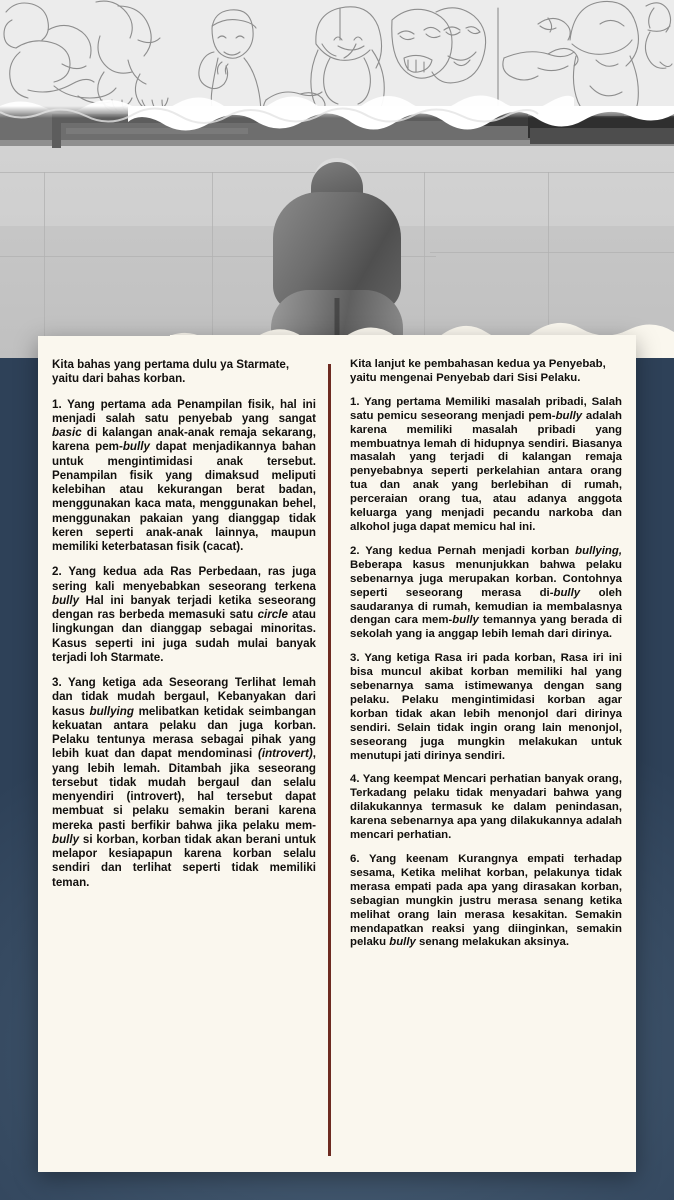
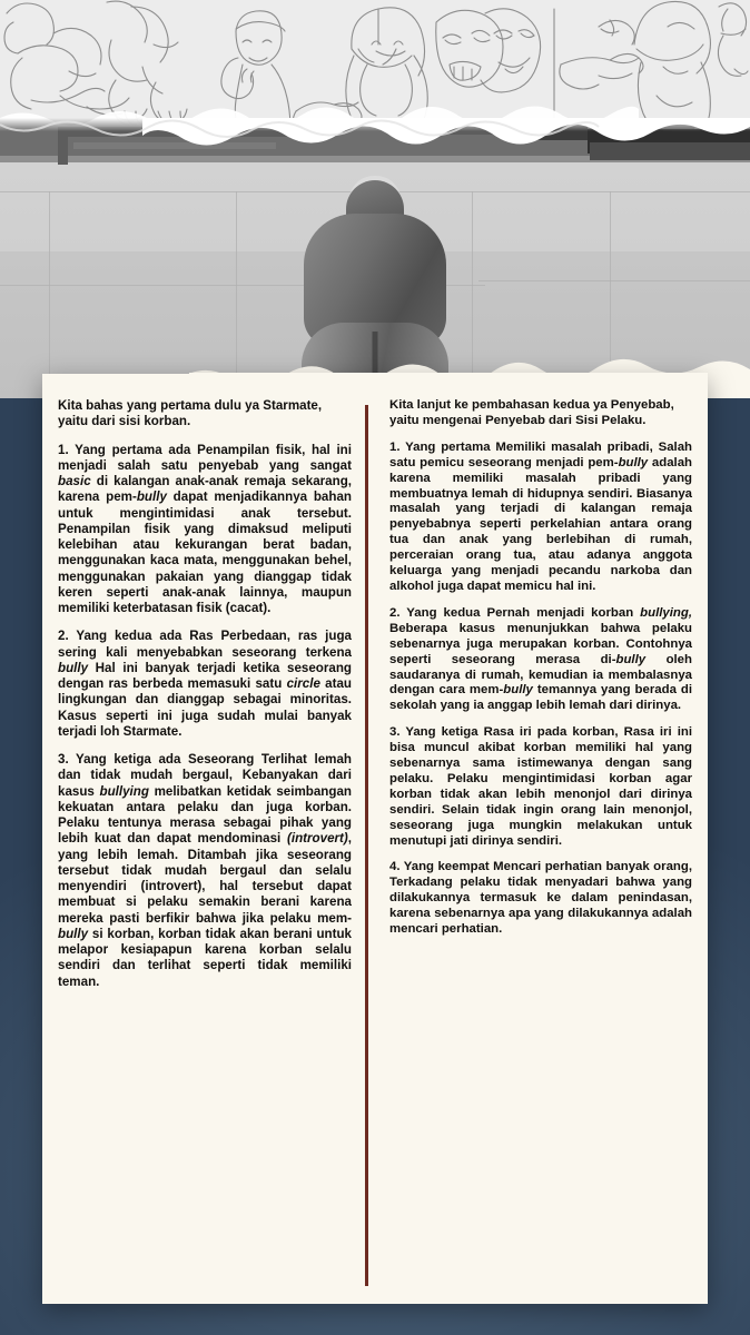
- Kita bahas yang pertama dulu ya Starmate, yaitu dari bahas korban.
+ Kita bahas yang pertama dulu ya Starmate, yaitu dari sisi korban.
  1. Yang pertama ada Penampilan fisik, hal ini menjadi salah satu penyebab yang sangat basic di kalangan anak-anak remaja sekarang, karena pem-bully dapat menjadikannya bahan untuk mengintimidasi anak tersebut. Penampilan fisik yang dimaksud meliputi kelebihan atau kekurangan berat badan, menggunakan kaca mata, menggunakan behel, menggunakan pakaian yang dianggap tidak keren seperti anak-anak lainnya, maupun memiliki keterbatasan fisik (cacat).
  2. Yang kedua ada Ras Perbedaan, ras juga sering kali menyebabkan seseorang terkena bully Hal ini banyak terjadi ketika seseorang dengan ras berbeda memasuki satu circle atau lingkungan dan dianggap sebagai minoritas. Kasus seperti ini juga sudah mulai banyak terjadi loh Starmate.
  3. Yang ketiga ada Seseorang Terlihat lemah dan tidak mudah bergaul, Kebanyakan dari kasus bullying melibatkan ketidak seimbangan kekuatan antara pelaku dan juga korban. Pelaku tentunya merasa sebagai pihak yang lebih kuat dan dapat mendominasi (introvert), yang lebih lemah. Ditambah jika seseorang tersebut tidak mudah bergaul dan selalu menyendiri (introvert), hal tersebut dapat membuat si pelaku semakin berani karena mereka pasti berfikir bahwa jika pelaku mem-bully si korban, korban tidak akan berani untuk melapor kesiapapun karena korban selalu sendiri dan terlihat seperti tidak memiliki teman.
  Kita lanjut ke pembahasan kedua ya Penyebab, yaitu mengenai Penyebab dari Sisi Pelaku.
  1. Yang pertama Memiliki masalah pribadi, Salah satu pemicu seseorang menjadi pem-bully adalah karena memiliki masalah pribadi yang membuatnya lemah di hidupnya sendiri. Biasanya masalah yang terjadi di kalangan remaja penyebabnya seperti perkelahian antara orang tua dan anak yang berlebihan di rumah, perceraian orang tua, atau adanya anggota keluarga yang menjadi pecandu narkoba dan alkohol juga dapat memicu hal ini.
  2. Yang kedua Pernah menjadi korban bullying, Beberapa kasus menunjukkan bahwa pelaku sebenarnya juga merupakan korban. Contohnya seperti seseorang merasa di-bully oleh saudaranya di rumah, kemudian ia membalasnya dengan cara mem-bully temannya yang berada di sekolah yang ia anggap lebih lemah dari dirinya.
  3. Yang ketiga Rasa iri pada korban, Rasa iri ini bisa muncul akibat korban memiliki hal yang sebenarnya sama istimewanya dengan sang pelaku. Pelaku mengintimidasi korban agar korban tidak akan lebih menonjol dari dirinya sendiri. Selain tidak ingin orang lain menonjol, seseorang juga mungkin melakukan untuk menutupi jati dirinya sendiri.
  4. Yang keempat Mencari perhatian banyak orang, Terkadang pelaku tidak menyadari bahwa yang dilakukannya termasuk ke dalam penindasan, karena sebenarnya apa yang dilakukannya adalah mencari perhatian.
- 6. Yang keenam Kurangnya empati terhadap sesama, Ketika melihat korban, pelakunya tidak merasa empati pada apa yang dirasakan korban, sebagian mungkin justru merasa senang ketika melihat orang lain merasa kesakitan. Semakin mendapatkan reaksi yang diinginkan, semakin pelaku bully senang melakukan aksinya.
